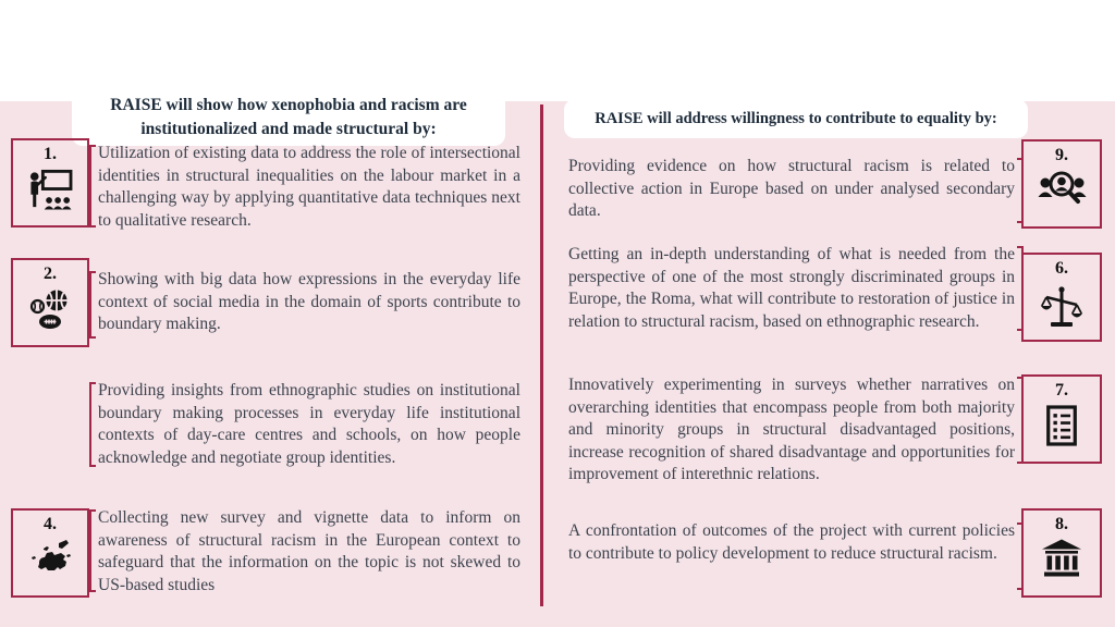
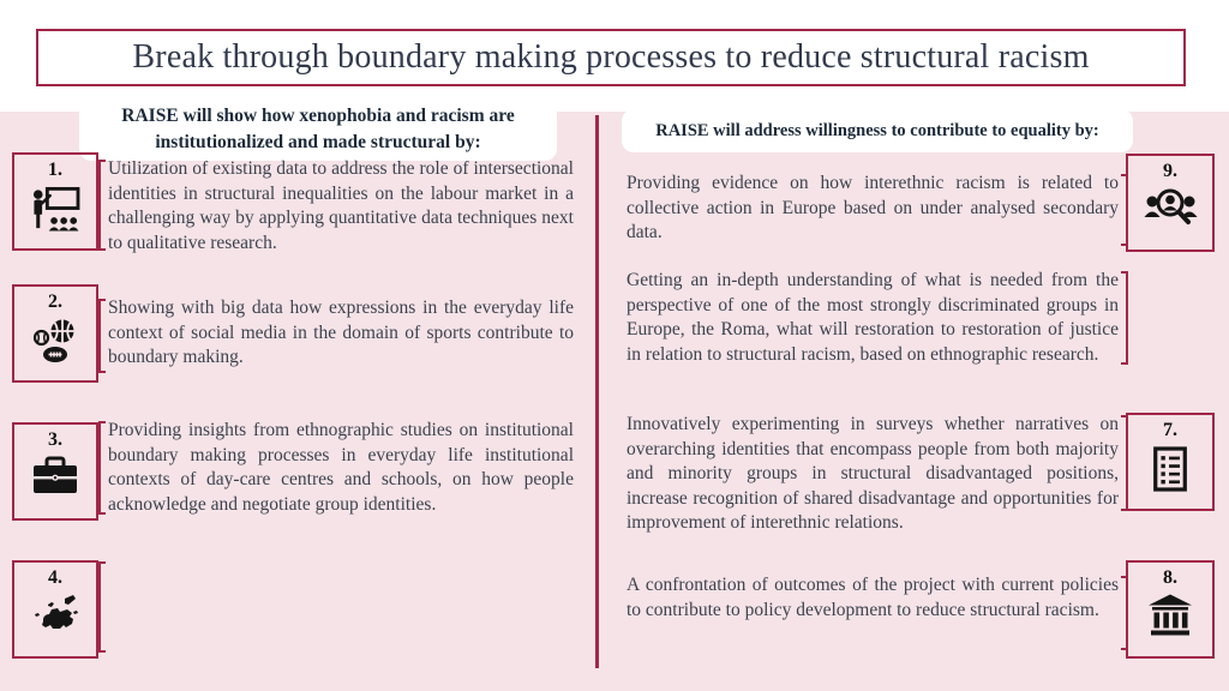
+ Break through boundary making processes to reduce structural racism
  RAISE will show how xenophobia and racism are institutionalized and made structural by:
  RAISE will address willingness to contribute to equality by:
  1.
  Utilization of existing data to address the role of intersectional identities in structural inequalities on the labour market in a challenging way by applying quantitative data techniques next to qualitative research.
  2.
  Showing with big data how expressions in the everyday life context of social media in the domain of sports contribute to boundary making.
+ 3.
  Providing insights from ethnographic studies on institutional boundary making processes in everyday life institutional contexts of day-care centres and schools, on how people acknowledge and negotiate group identities.
  4.
- Collecting new survey and vignette data to inform on awareness of structural racism in the European context to safeguard that the information on the topic is not skewed to US-based studies
  9.
- Providing evidence on how structural racism is related to collective action in Europe based on under analysed secondary data.
+ Providing evidence on how interethnic racism is related to collective action in Europe based on under analysed secondary data.
- 6.
- Getting an in-depth understanding of what is needed from the perspective of one of the most strongly discriminated groups in Europe, the Roma, what will contribute to restoration of justice in relation to structural racism, based on ethnographic research.
+ Getting an in-depth understanding of what is needed from the perspective of one of the most strongly discriminated groups in Europe, the Roma, what will restoration to restoration of justice in relation to structural racism, based on ethnographic research.
  7.
  Innovatively experimenting in surveys whether narratives on overarching identities that encompass people from both majority and minority groups in structural disadvantaged positions, increase recognition of shared disadvantage and opportunities for improvement of interethnic relations.
  8.
  A confrontation of outcomes of the project with current policies to contribute to policy development to reduce structural racism.
